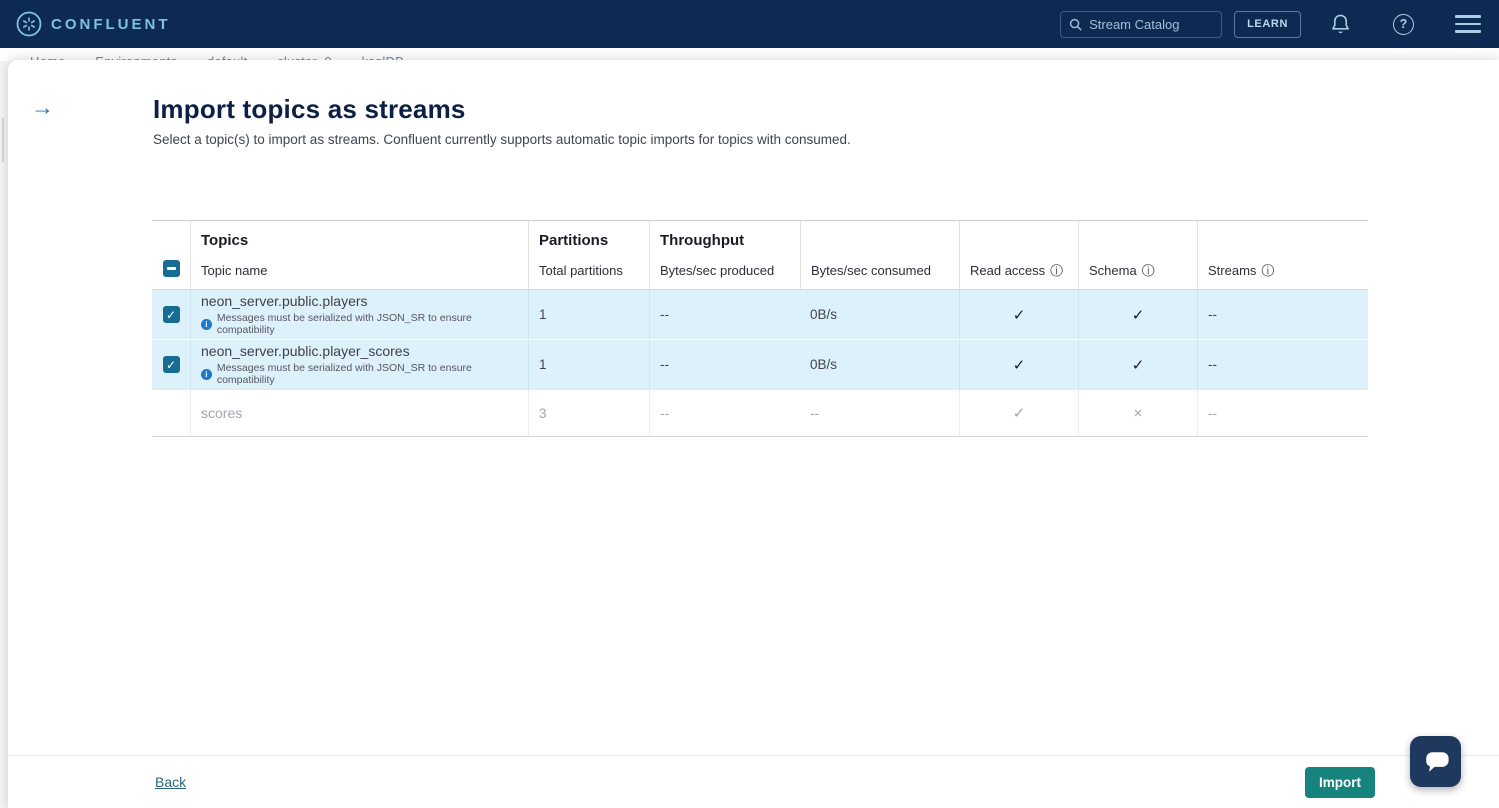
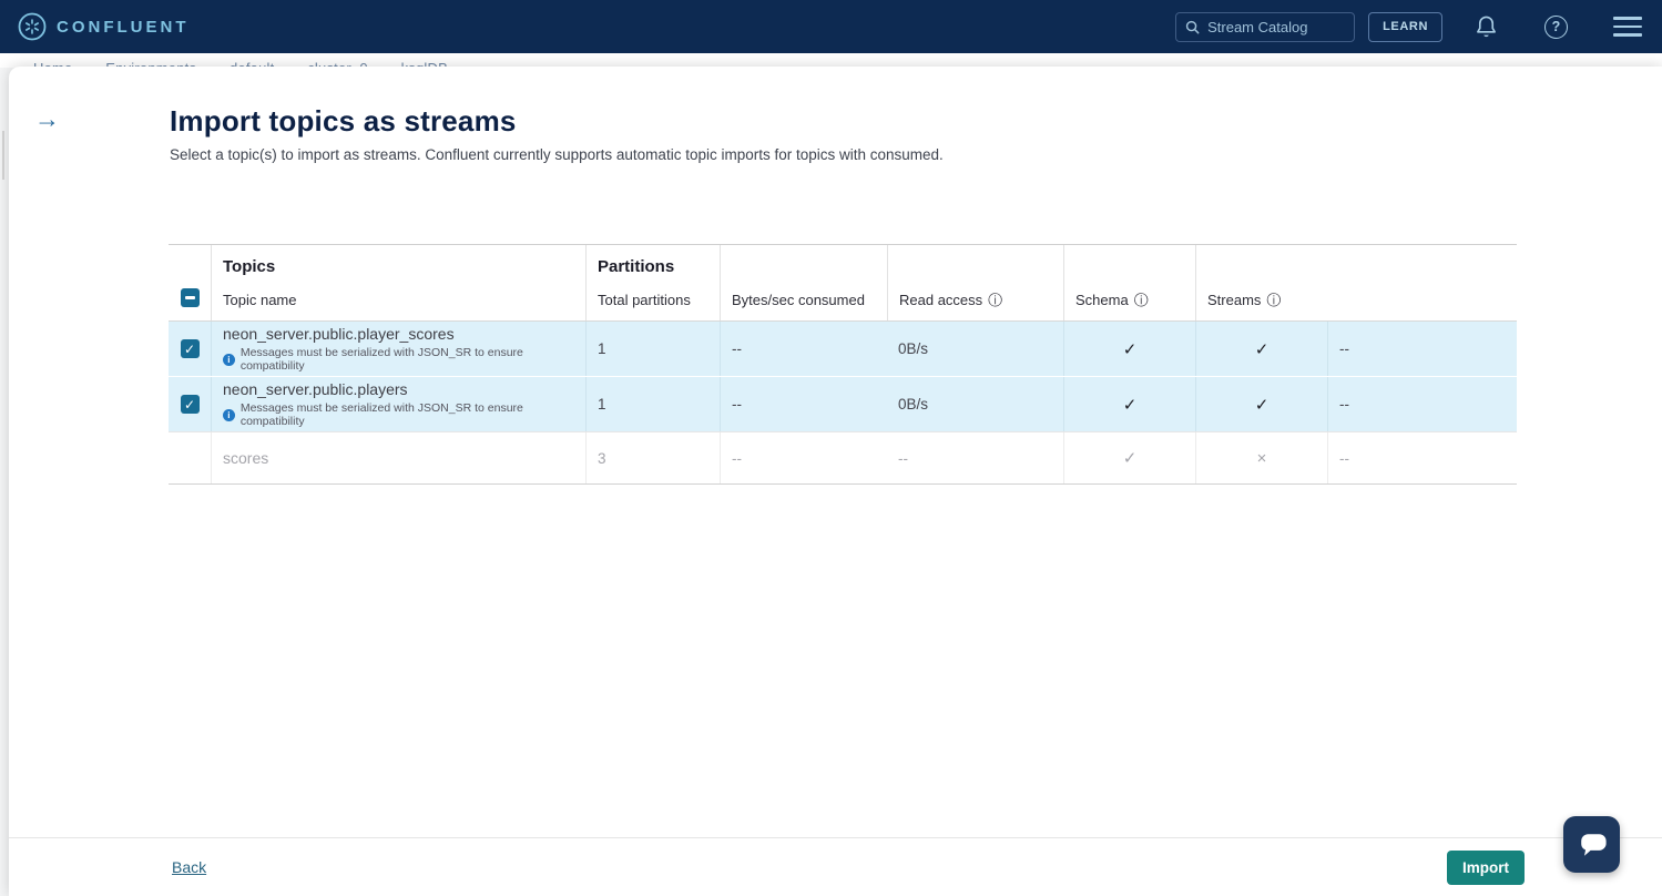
  CONFLUENT
  Stream Catalog
  LEARN
  →
  Import topics as streams
  Select a topic(s) to import as streams. Confluent currently supports automatic topic imports for topics with consumed.
  Topics
  Topic name
  Partitions
  Total partitions
- Throughput
- Bytes/sec produced
  Bytes/sec consumed
  Read access
  ⓘ
  Schema
  ⓘ
  Streams
  ⓘ
- neon_server.public.players
+ neon_server.public.player_scores
  Messages must be serialized with JSON_SR to ensure compatibility
  1
  --
  0B/s
  ✓
  ✓
  --
- neon_server.public.player_scores
+ neon_server.public.players
  Messages must be serialized with JSON_SR to ensure compatibility
  1
  --
  0B/s
  ✓
  ✓
  --
  scores
  3
  --
  --
  ✓
  ×
  --
  Back
  Import
